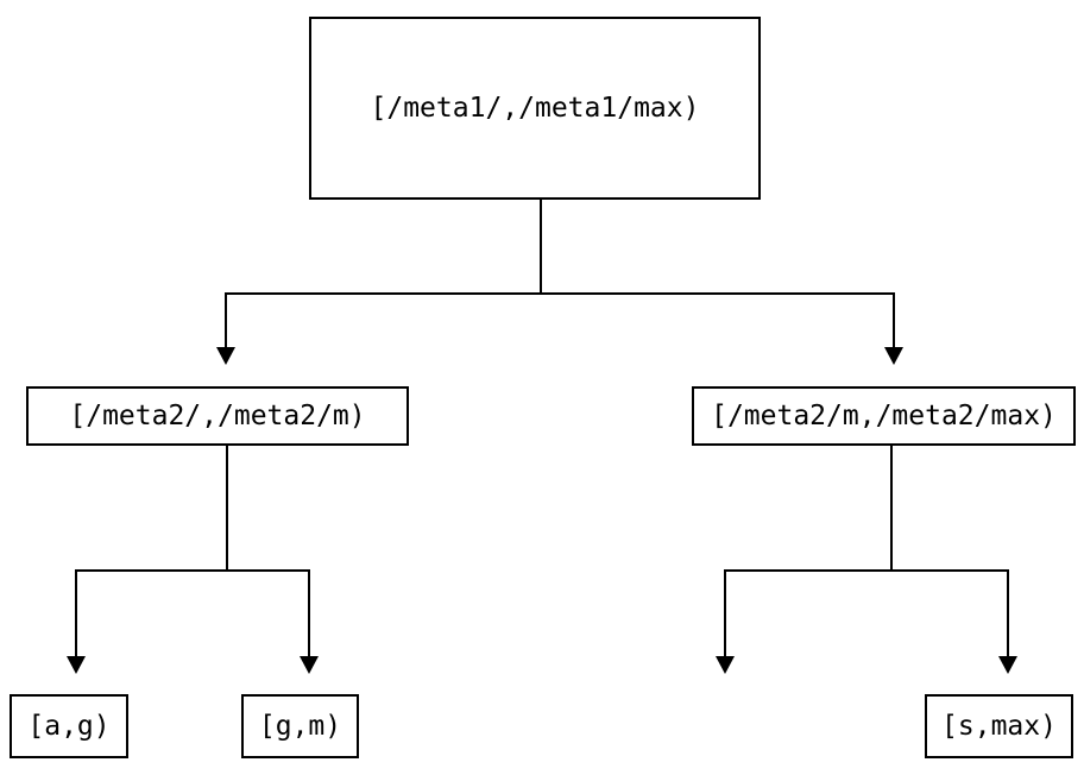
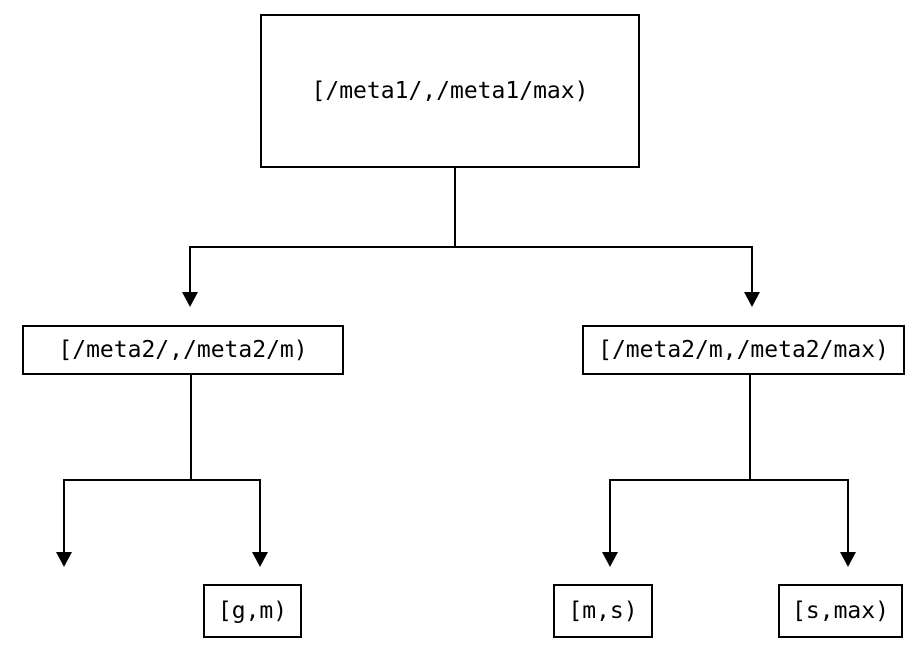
  [/meta1/,/meta1/max)
  [/meta2/,/meta2/m)
  [/meta2/m,/meta2/max)
- [a,g)
  [g,m)
+ [m,s)
  [s,max)
